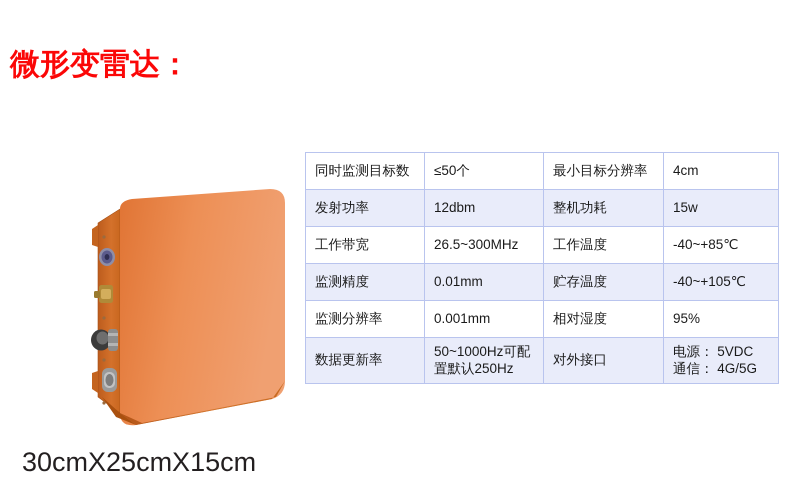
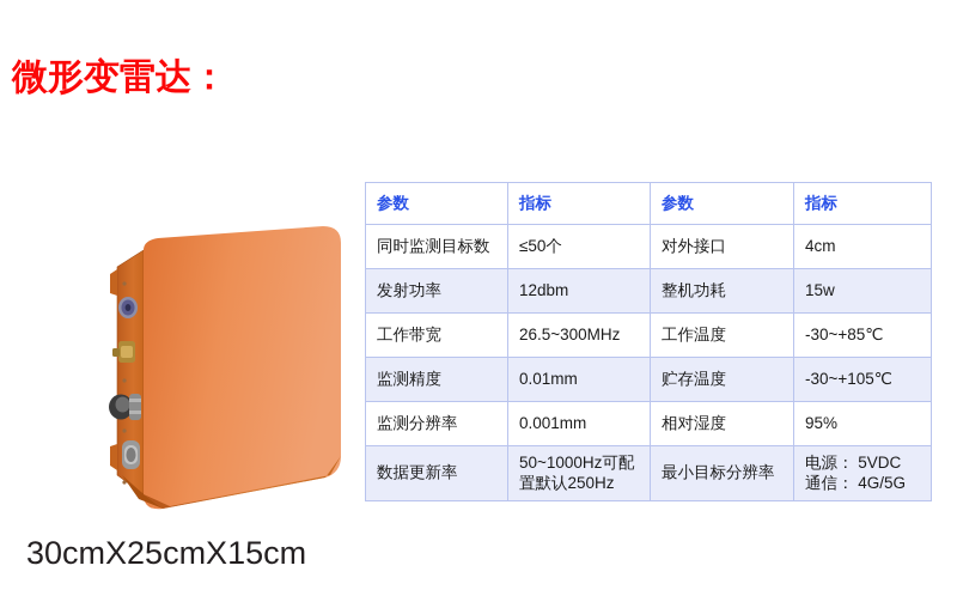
  微形变雷达：
  30cmX25cmX15cm
+ 参数	指标	参数	指标
- 同时监测目标数	≤50个	最小目标分辨率	4cm
+ 同时监测目标数	≤50个	对外接口	4cm
  发射功率	12dbm	整机功耗	15w
- 工作带宽	26.5~300MHz	工作温度	-40~+85℃
+ 工作带宽	26.5~300MHz	工作温度	-30~+85℃
- 监测精度	0.01mm	贮存温度	-40~+105℃
+ 监测精度	0.01mm	贮存温度	-30~+105℃
  监测分辨率	0.001mm	相对湿度	95%
- 数据更新率	50~1000Hz可配置默认250Hz	对外接口	电源： 5VDC 通信： 4G/5G
+ 数据更新率	50~1000Hz可配置默认250Hz	最小目标分辨率	电源： 5VDC 通信： 4G/5G
